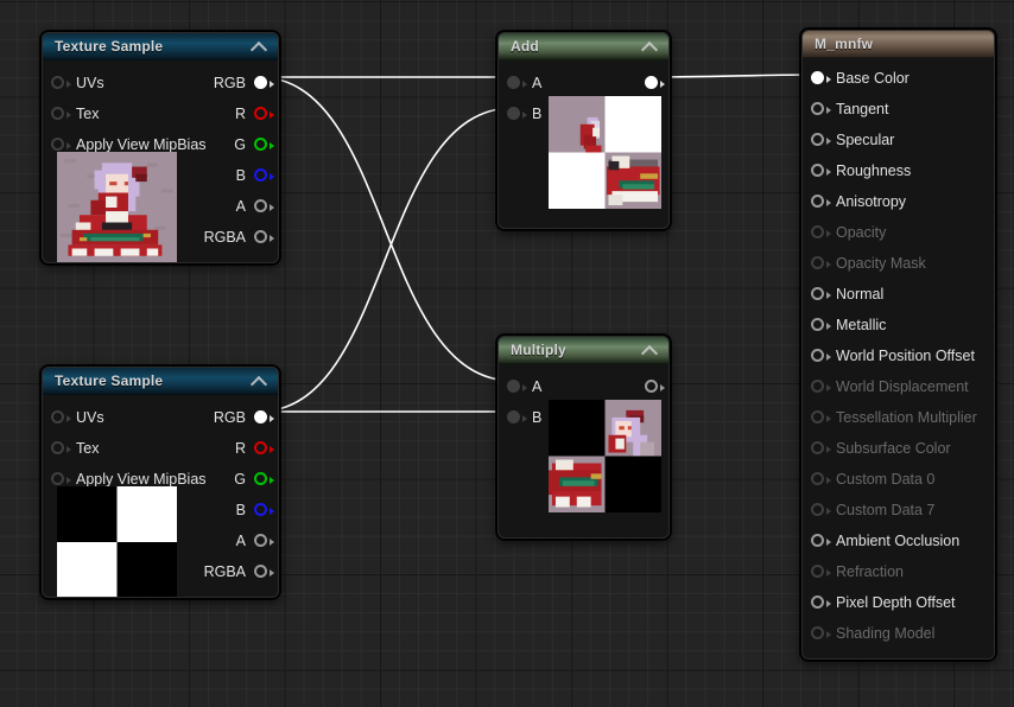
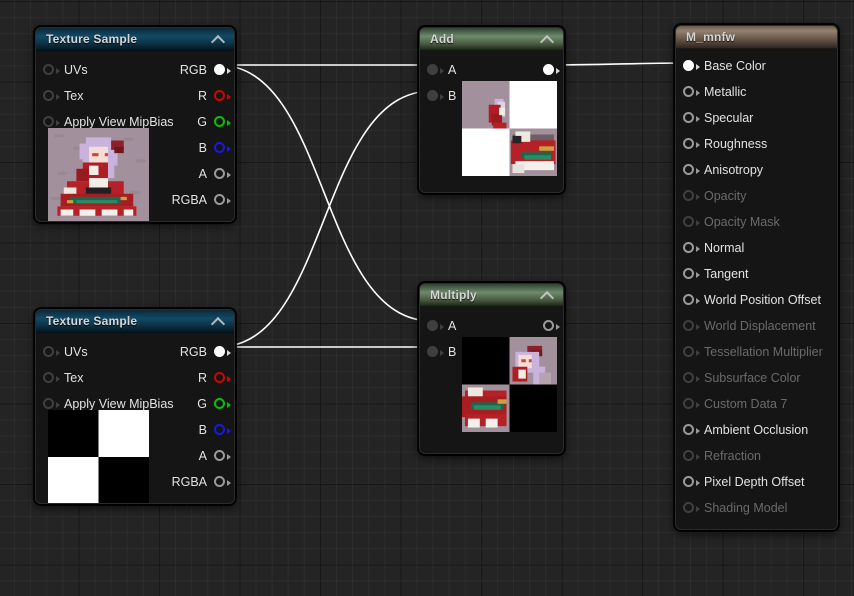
  Texture Sample
  UVs
  Tex
  Apply View MipBias
  RGB
  R
  G
  B
  A
  RGBA
  Texture Sample
  UVs
  Tex
  Apply View MipBias
  RGB
  R
  G
  B
  A
  RGBA
  Add
  A
  B
  Multiply
  A
  B
  M_mnfw
  Base Color
- Tangent
+ Metallic
  Specular
  Roughness
  Anisotropy
  Opacity
  Opacity Mask
  Normal
- Metallic
+ Tangent
  World Position Offset
  World Displacement
  Tessellation Multiplier
  Subsurface Color
- Custom Data 0
  Custom Data 7
  Ambient Occlusion
  Refraction
  Pixel Depth Offset
  Shading Model
